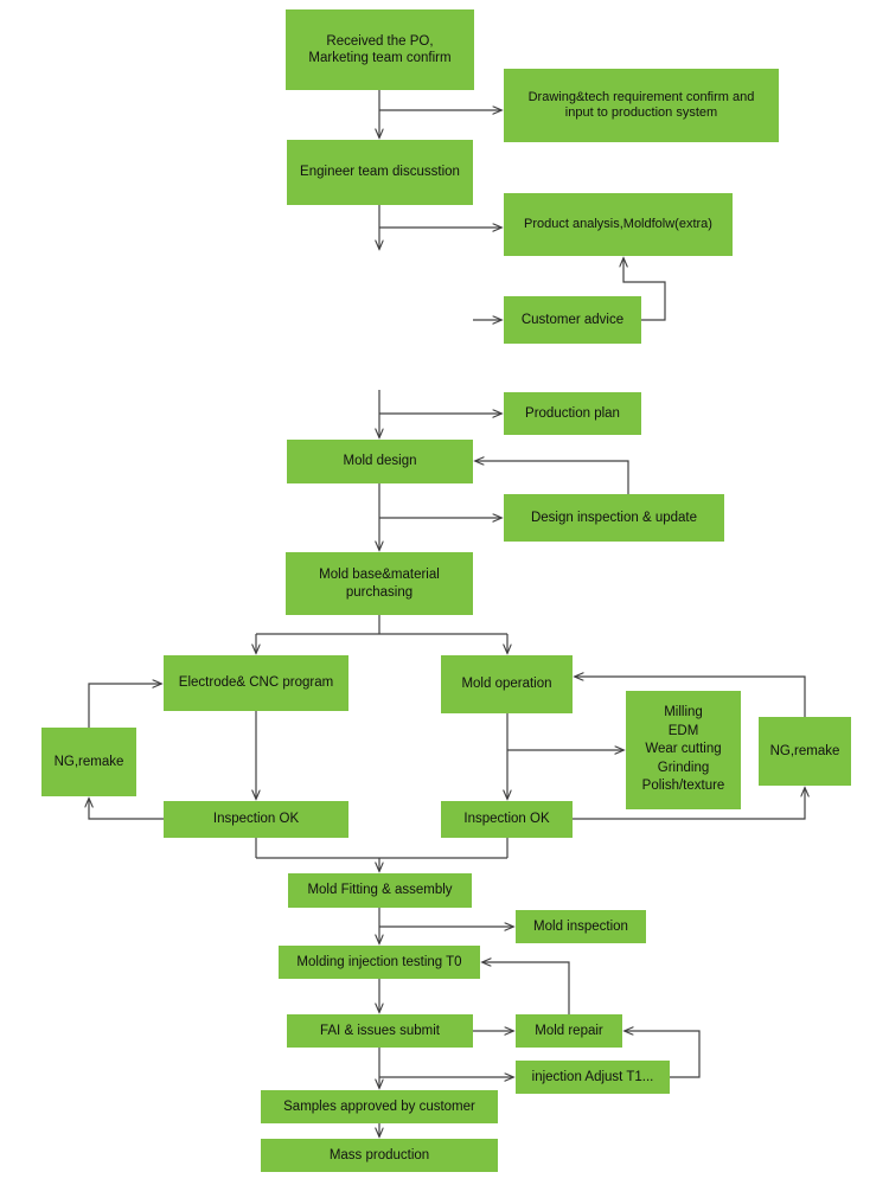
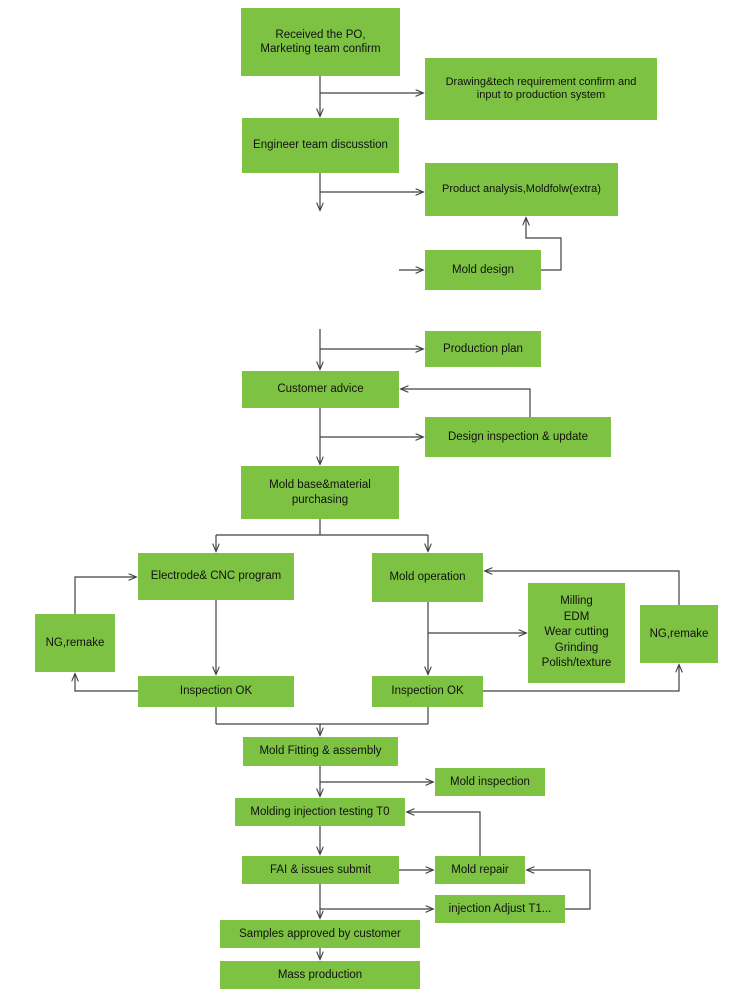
  Received the PO,
  Marketing team confirm
  Drawing&tech requirement confirm and
  input to production system
  Engineer team discusstion
  Product analysis,Moldfolw(extra)
- Customer advice
+ Mold design
  Production plan
- Mold design
+ Customer advice
  Design inspection & update
  Mold base&material
  purchasing
  Electrode& CNC program
  Mold operation
  NG,remake
  Milling
  EDM
  Wear cutting
  Grinding
  Polish/texture
  NG,remake
  Inspection OK
  Inspection OK
  Mold Fitting & assembly
  Mold inspection
  Molding injection testing T0
  FAI & issues submit
  Mold repair
  injection Adjust T1...
  Samples approved by customer
  Mass production
